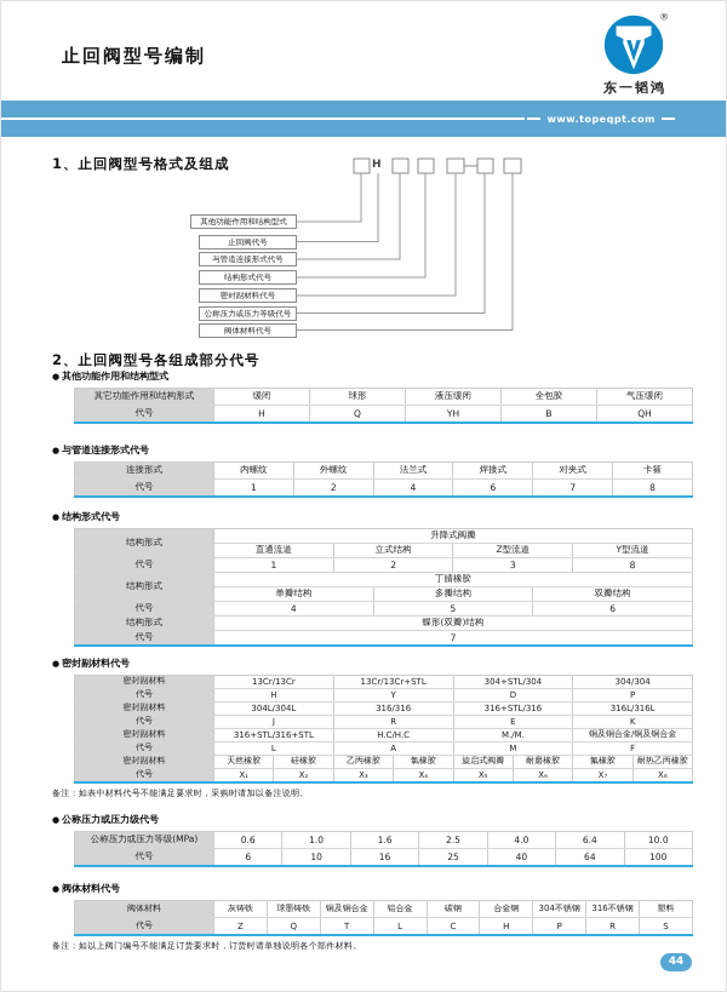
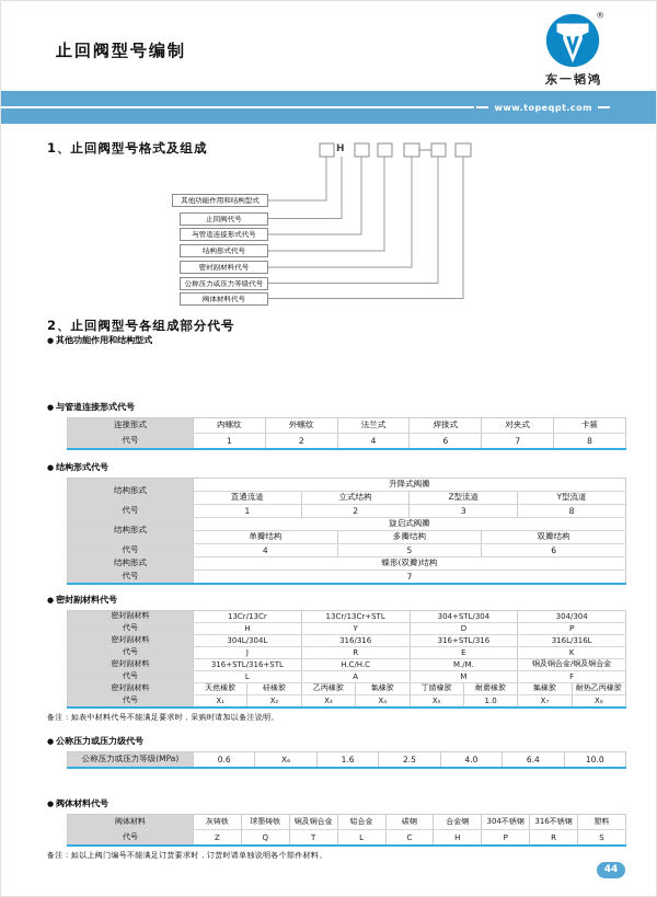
  止回阀型号编制
  ®
  东一韬鸿
  www.topeqpt.com
  1、止回阀型号格式及组成
  其他功能作用和结构型式
  止回阀代号
  与管道连接形式代号
  结构形式代号
  密封副材料代号
  公称压力或压力等级代号
  阀体材料代号
  H
  2、止回阀型号各组成部分代号
  ● 其他功能作用和结构型式
- 其它功能作用和结构形式	缓闭	球形	液压缓闭	全包胶	气压缓闭
- 代号	H	Q	YH	B	QH
  ● 与管道连接形式代号
  连接形式	内螺纹	外螺纹	法兰式	焊接式	对夹式	卡箍
  代号	1	2	4	6	7	8
  ● 结构形式代号
  结构形式	升降式阀瓣
  直通流道	立式结构	Z型流道	Y型流道
  代号	1	2	3	8
- 结构形式	丁腈橡胶
+ 结构形式	旋启式阀瓣
  单瓣结构	多瓣结构	双瓣结构
  代号	4	5	6
  结构形式	蝶形(双瓣)结构
  代号	7
  ● 密封副材料代号
  密封副材料	13Cr/13Cr	13Cr/13Cr+STL	304+STL/304	304/304
  代号	H	Y	D	P
  密封副材料	304L/304L	316/316	316+STL/316	316L/316L
  代号	J	R	E	K
  密封副材料	316+STL/316+STL	H.C/H.C	M./M.	铜及铜合金/铜及铜合金
  代号	L	A	M	F
- 密封副材料	天然橡胶	硅橡胶	乙丙橡胶	氯橡胶	旋启式阀瓣	耐磨橡胶	氟橡胶	耐热乙丙橡胶
+ 密封副材料	天然橡胶	硅橡胶	乙丙橡胶	氯橡胶	丁腈橡胶	耐磨橡胶	氟橡胶	耐热乙丙橡胶
- 代号	X₁	X₂	X₃	X₄	X₅	X₆	X₇	X₈
+ 代号	X₁	X₂	X₃	X₄	X₅	1.0	X₇	X₈
  备注：如表中材料代号不能满足要求时，采购时请加以备注说明。
  ● 公称压力或压力级代号
- 公称压力或压力等级(MPa)	0.6	1.0	1.6	2.5	4.0	6.4	10.0
+ 公称压力或压力等级(MPa)	0.6	X₆	1.6	2.5	4.0	6.4	10.0
- 代号	6	10	16	25	40	64	100
  ● 阀体材料代号
  阀体材料	灰铸铁	球墨铸铁	铜及铜合金	铝合金	碳钢	合金钢	304不锈钢	316不锈钢	塑料
  代号	Z	Q	T	L	C	H	P	R	S
  备注：如以上阀门编号不能满足订货要求时，订货时请单独说明各个部件材料。
  44
